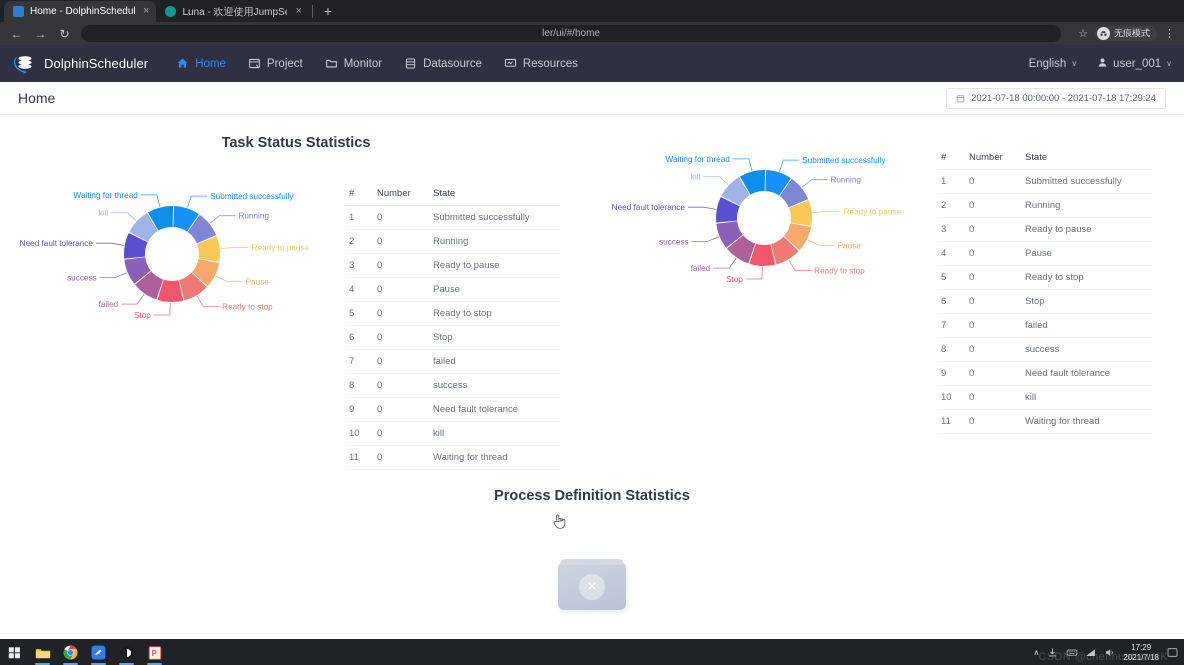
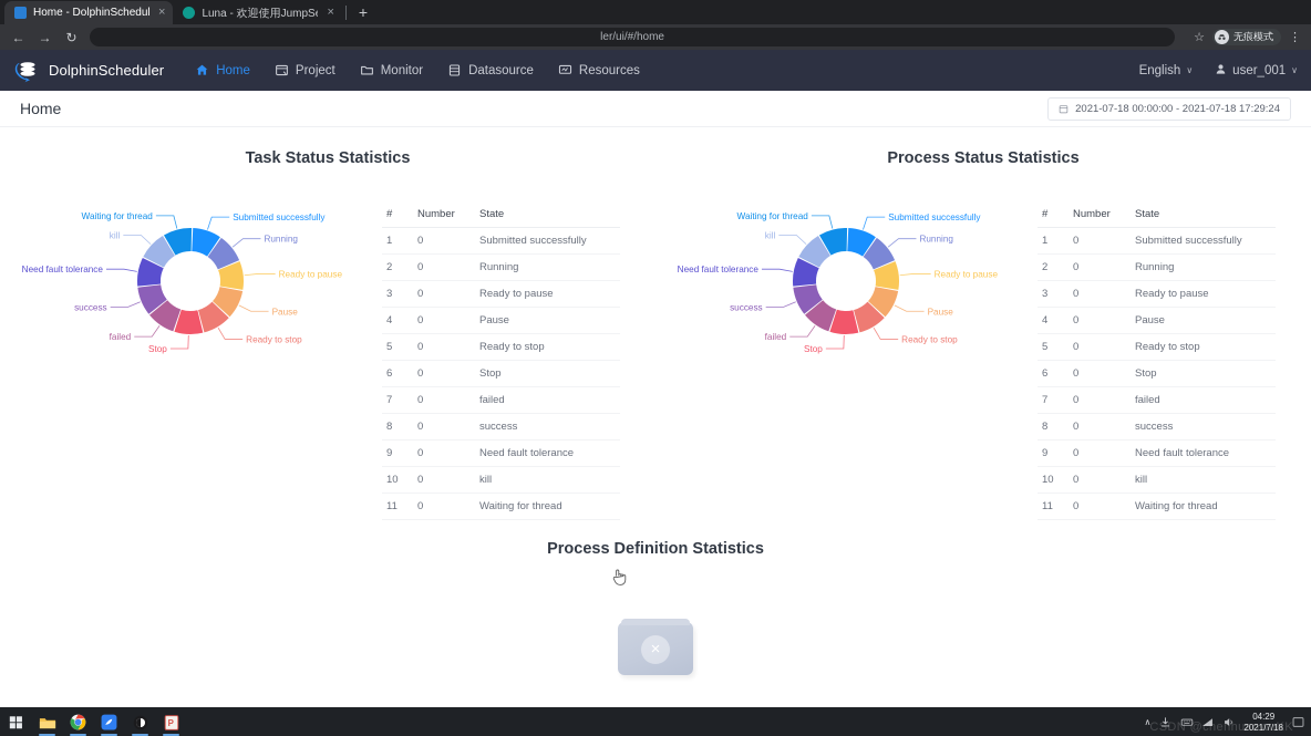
  Home - DolphinSchedul
  ×
  Luna - 欢迎使用JumpS
  ×
  +
  ←
  →
  ↻
  ler/ui/#/home
  ☆
  无痕模式
  ⋮
  DolphinScheduler
  Home
  Project
  Monitor
  Datasource
  Resources
  English
  ∨
  user_001
  ∨
  Home
  2021-07-18 00:00:00 - 2021-07-18 17:29:24
  Task Status Statistics
  Submitted successfully
  Running
  Ready to pause
  Pause
  Ready to stop
  Stop
  failed
  success
  Need fault tolerance
  kill
  Waiting for thread
  #	Number	State
  1	0	Submitted successfully
  2	0	Running
  3	0	Ready to pause
  4	0	Pause
  5	0	Ready to stop
  6	0	Stop
  7	0	failed
  8	0	success
  9	0	Need fault tolerance
  10	0	kill
  11	0	Waiting for thread
+ Process Status Statistics
  Submitted successfully
  Running
  Ready to pause
  Pause
  Ready to stop
  Stop
  failed
  success
  Need fault tolerance
  kill
  Waiting for thread
  #	Number	State
  1	0	Submitted successfully
  2	0	Running
  3	0	Ready to pause
  4	0	Pause
  5	0	Ready to stop
  6	0	Stop
  7	0	failed
  8	0	success
  9	0	Need fault tolerance
  10	0	kill
  11	0	Waiting for thread
  Process Definition Statistics
  ×
  P
  ∧
- 17:29
+ 04:29
  2021/7/18
  CSDN @chenhuanwuKK
